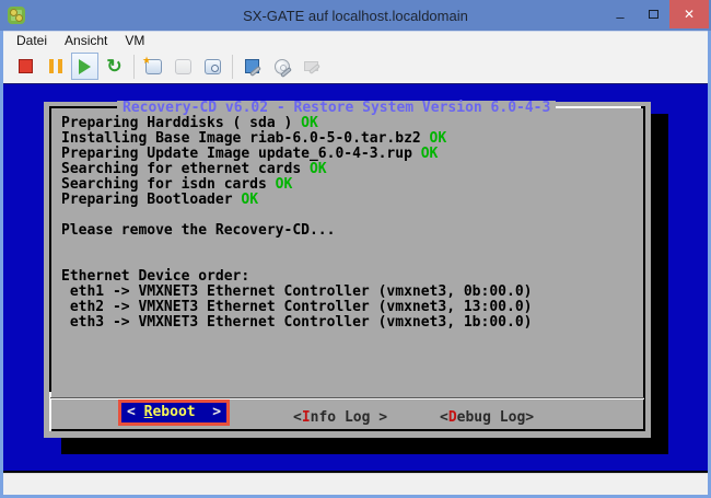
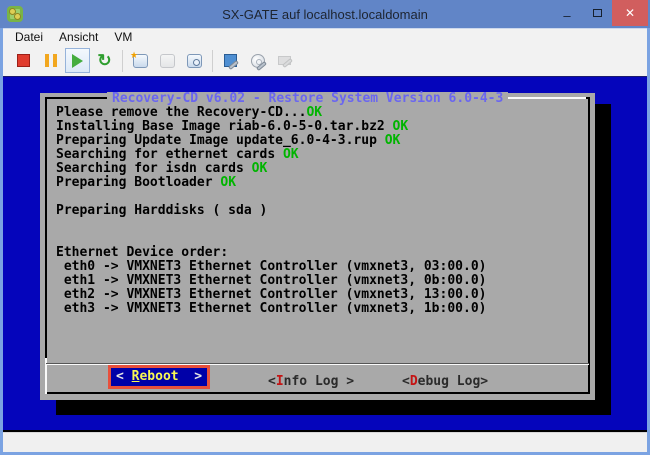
  SX-GATE auf localhost.localdomain
  –
  ✕
  Datei
  Ansicht
  VM
  ↻
  ★
  Recovery-CD v6.02 - Restore System Version 6.0-4-3
- Preparing Harddisks ( sda ) OK
+ Please remove the Recovery-CD...OK
  Installing Base Image riab-6.0-5-0.tar.bz2 OK
  Preparing Update Image update_6.0-4-3.rup OK
  Searching for ethernet cards OK
  Searching for isdn cards OK
  Preparing Bootloader OK
- Please remove the Recovery-CD...
+ Preparing Harddisks ( sda )
  Ethernet Device order:
+ eth0 -> VMXNET3 Ethernet Controller (vmxnet3, 03:00.0)
  eth1 -> VMXNET3 Ethernet Controller (vmxnet3, 0b:00.0)
  eth2 -> VMXNET3 Ethernet Controller (vmxnet3, 13:00.0)
  eth3 -> VMXNET3 Ethernet Controller (vmxnet3, 1b:00.0)
  < Reboot >
  <Info Log >
  <Debug Log>
